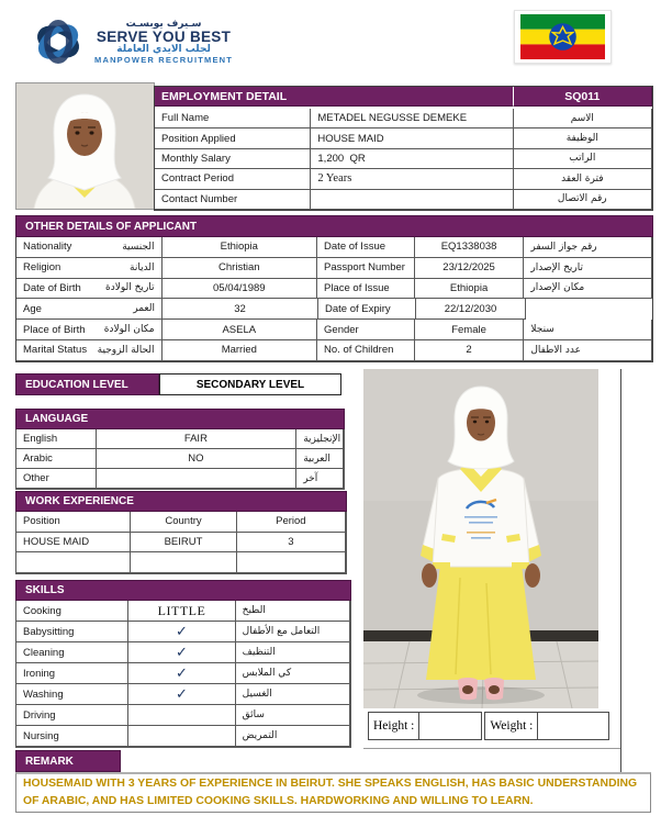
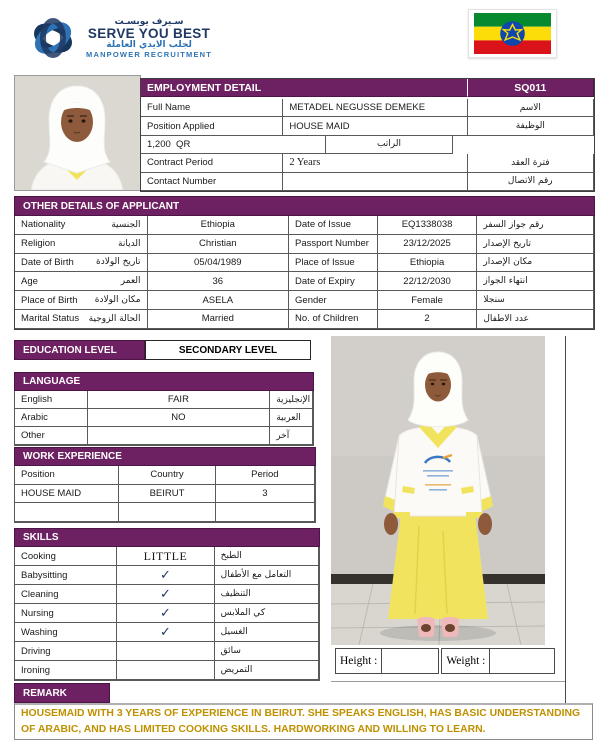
  سـيرف يوبسـت
  SERVE YOU BEST
  لجلب الايدي العاملة
  MANPOWER RECRUITMENT
  EMPLOYMENT DETAIL
  SQ011
  Full Name
  METADEL NEGUSSE DEMEKE
  الاسم
  Position Applied
  HOUSE MAID
  الوظيفة
- Monthly Salary
  1,200 QR
  الراتب
  Contract Period
  2 Years
  فترة العقد
  Contact Number
  رقم الاتصال
  OTHER DETAILS OF APPLICANT
  Nationality
  الجنسية
  Ethiopia
  Date of Issue
  EQ1338038
  رقم جواز السفر
  Religion
  الديانة
  Christian
  Passport Number
  23/12/2025
  تاريخ الإصدار
  Date of Birth
  تاريخ الولادة
  05/04/1989
  Place of Issue
  Ethiopia
  مكان الإصدار
  Age
  العمر
- 32
+ 36
  Date of Expiry
  22/12/2030
+ انتهاء الجواز
  Place of Birth
  مكان الولادة
  ASELA
  Gender
  Female
  سنجلا
  Marital Status
  الحالة الزوجية
  Married
  No. of Children
  2
  عدد الاطفال
  EDUCATION LEVEL
  SECONDARY LEVEL
  LANGUAGE
  English
  FAIR
  الإنجليزية
  Arabic
  NO
  العربية
  Other
  آخر
  WORK EXPERIENCE
  Position
  Country
  Period
  HOUSE MAID
  BEIRUT
  3
  SKILLS
  Cooking
  LITTLE
  الطبخ
  Babysitting
  ✓
  التعامل مع الأطفال
  Cleaning
  ✓
  التنظيف
- Ironing
+ Nursing
  ✓
  كي الملابس
  Washing
  ✓
  الغسيل
  Driving
  سائق
- Nursing
+ Ironing
  التمريض
  Height :
  Weight :
  REMARK
  HOUSEMAID WITH 3 YEARS OF EXPERIENCE IN BEIRUT. SHE SPEAKS ENGLISH, HAS BASIC UNDERSTANDING OF ARABIC, AND HAS LIMITED COOKING SKILLS. HARDWORKING AND WILLING TO LEARN.
